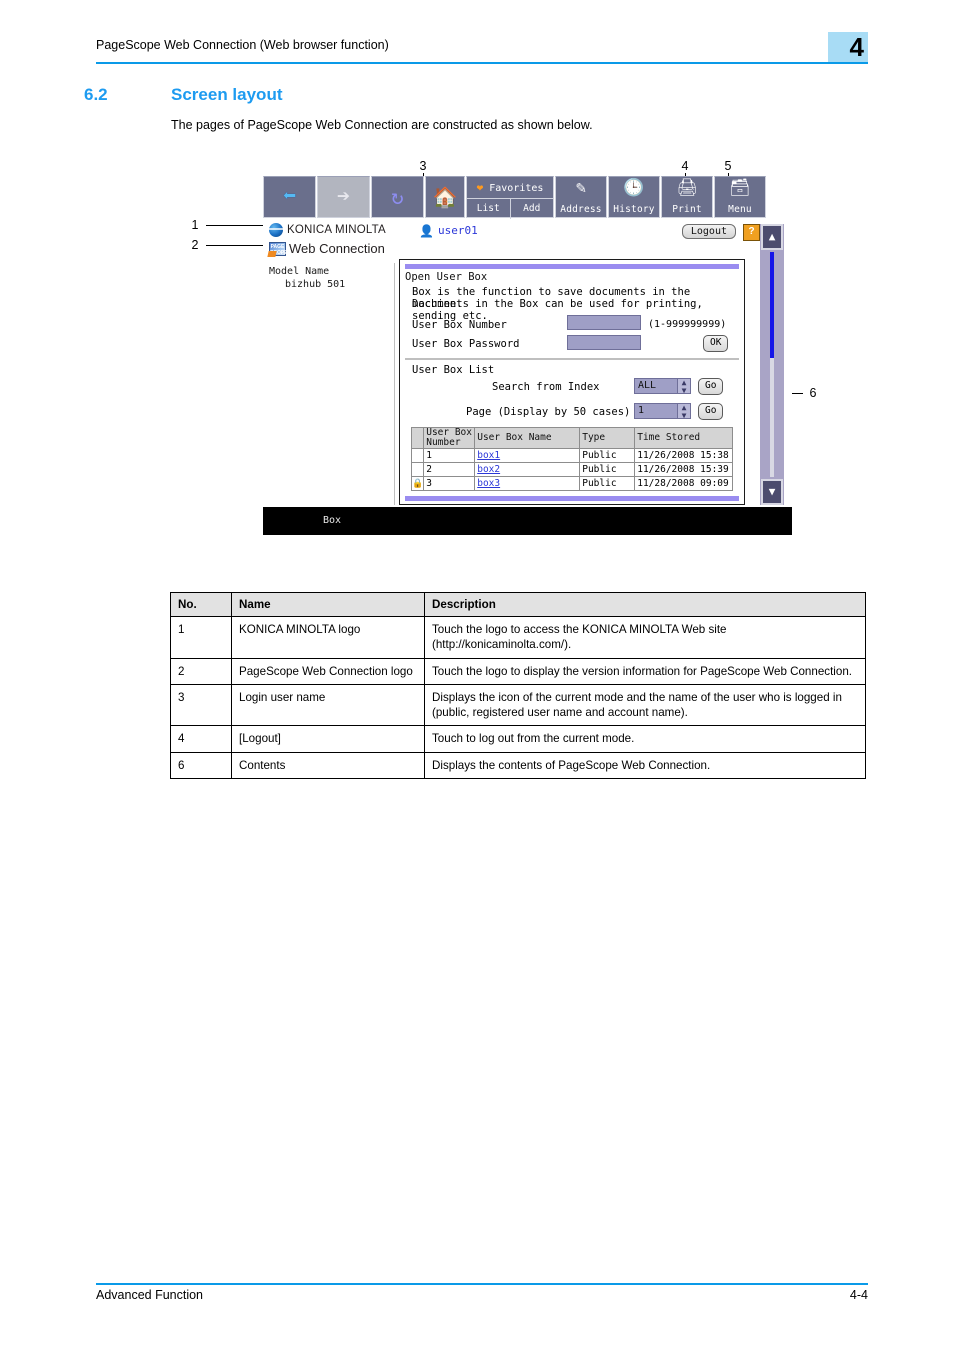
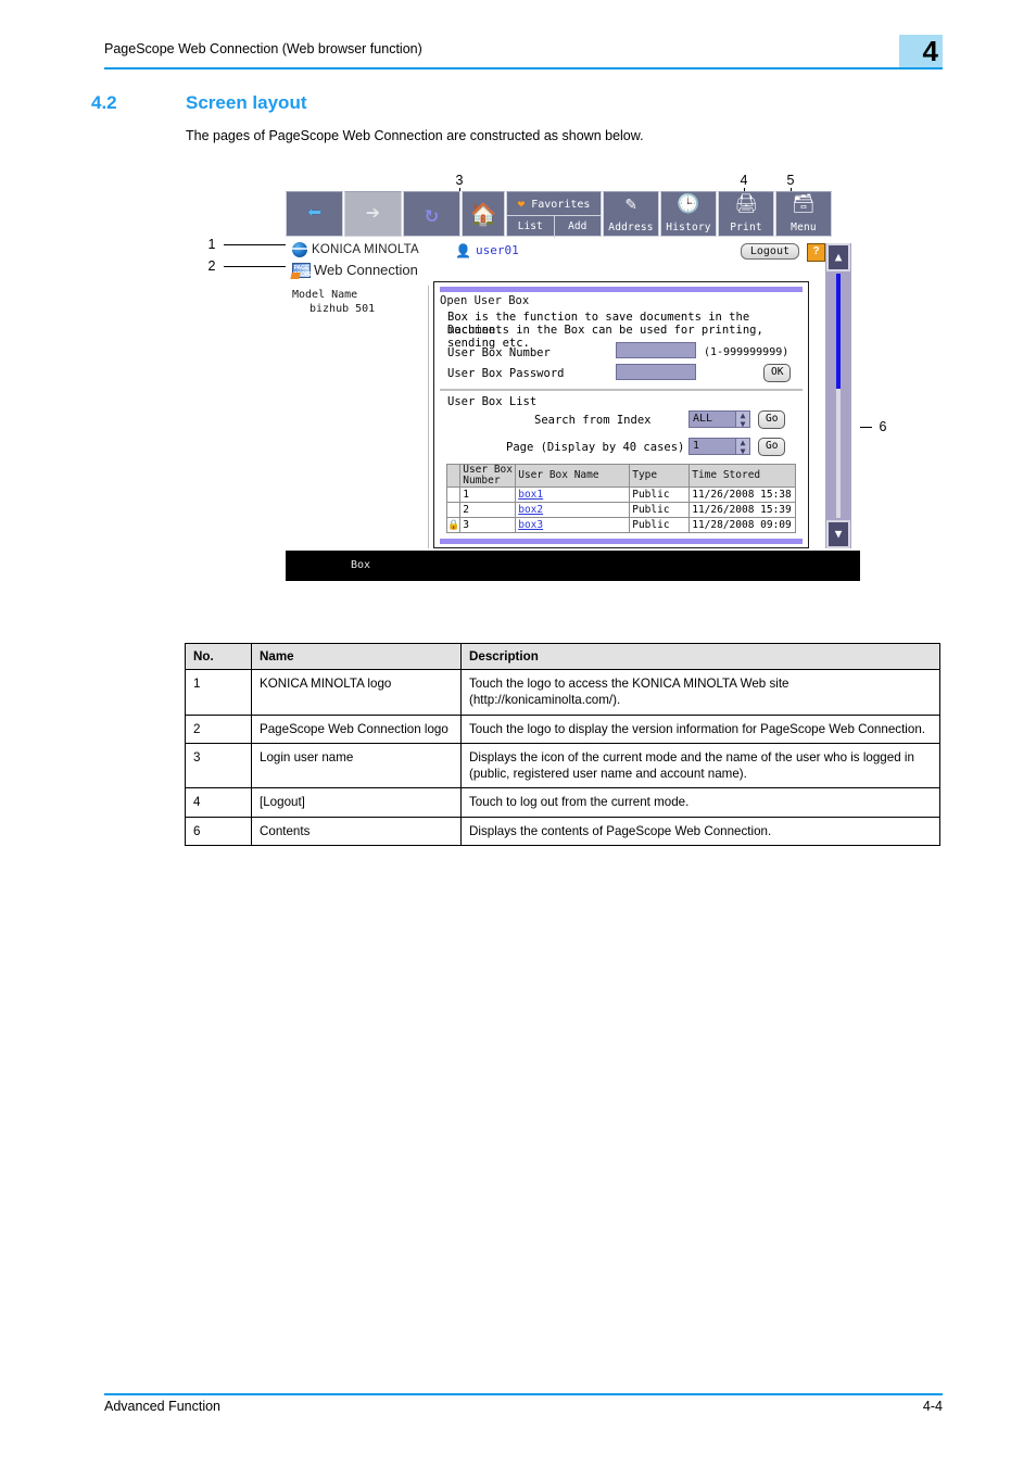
  PageScope Web Connection (Web browser function)
  4
- 6.2
+ 4.2
  Screen layout
  The pages of PageScope Web Connection are constructed as shown below.
  1
  2
  3
  4
  5
  6
  ⬅
  ➔
  ↻
  🏠
  ❤ Favorites
  List
  Add
  ✎
  Address
  🕒
  History
  🖨
  Print
  🗃
  Menu
  KONICA MINOLTA
  Web Connection
  👤
  user01
  Logout
  ?
  Model Name
  bizhub 501
  Open User Box
  Box is the function to save documents in the machine.
  Documents in the Box can be used for printing, sending etc.
  User Box Number
  (1-999999999)
  User Box Password
  OK
  User Box List
  Search from Index
  ALL
  ▲
  ▼
  Go
- Page (Display by 50 cases)
+ Page (Display by 40 cases)
  1
  ▲
  ▼
  Go
  	User Box Number	User Box Name	Type	Time Stored
  	1	box1	Public	11/26/2008 15:38
  	2	box2	Public	11/26/2008 15:39
  🔒	3	box3	Public	11/28/2008 09:09
  ▲
  ▼
  Box
  No.	Name	Description
  1	KONICA MINOLTA logo	Touch the logo to access the KONICA MINOLTA Web site (http://konicaminolta.com/).
  2	PageScope Web Connection logo	Touch the logo to display the version information for PageScope Web Connection.
  3	Login user name	Displays the icon of the current mode and the name of the user who is logged in (public, registered user name and account name).
  4	[Logout]	Touch to log out from the current mode.
  6	Contents	Displays the contents of PageScope Web Connection.
  Advanced Function
  4-4
